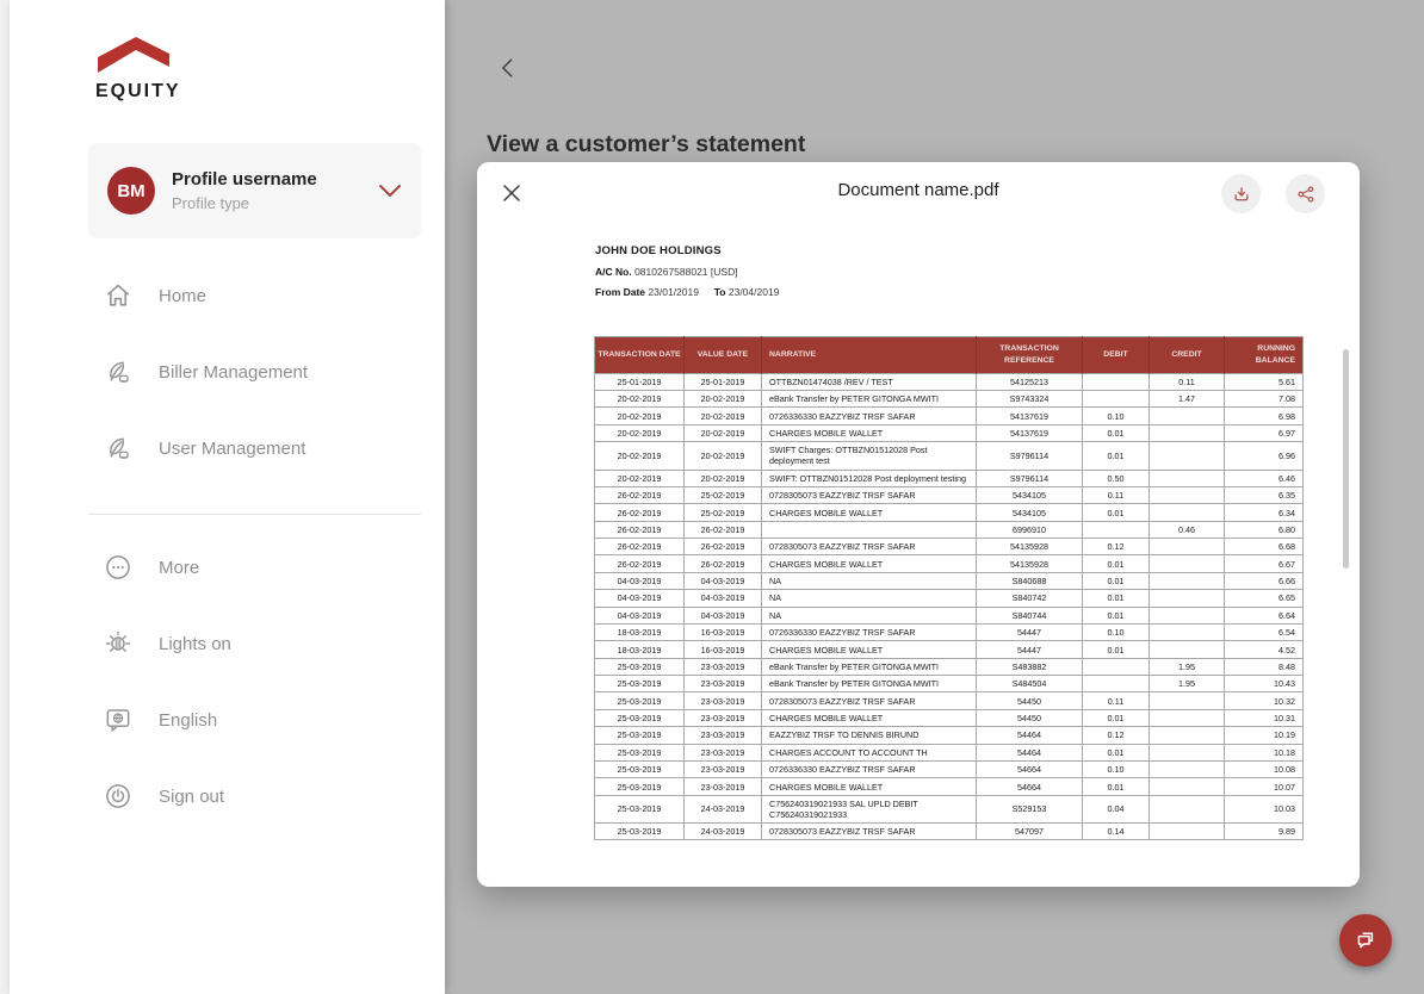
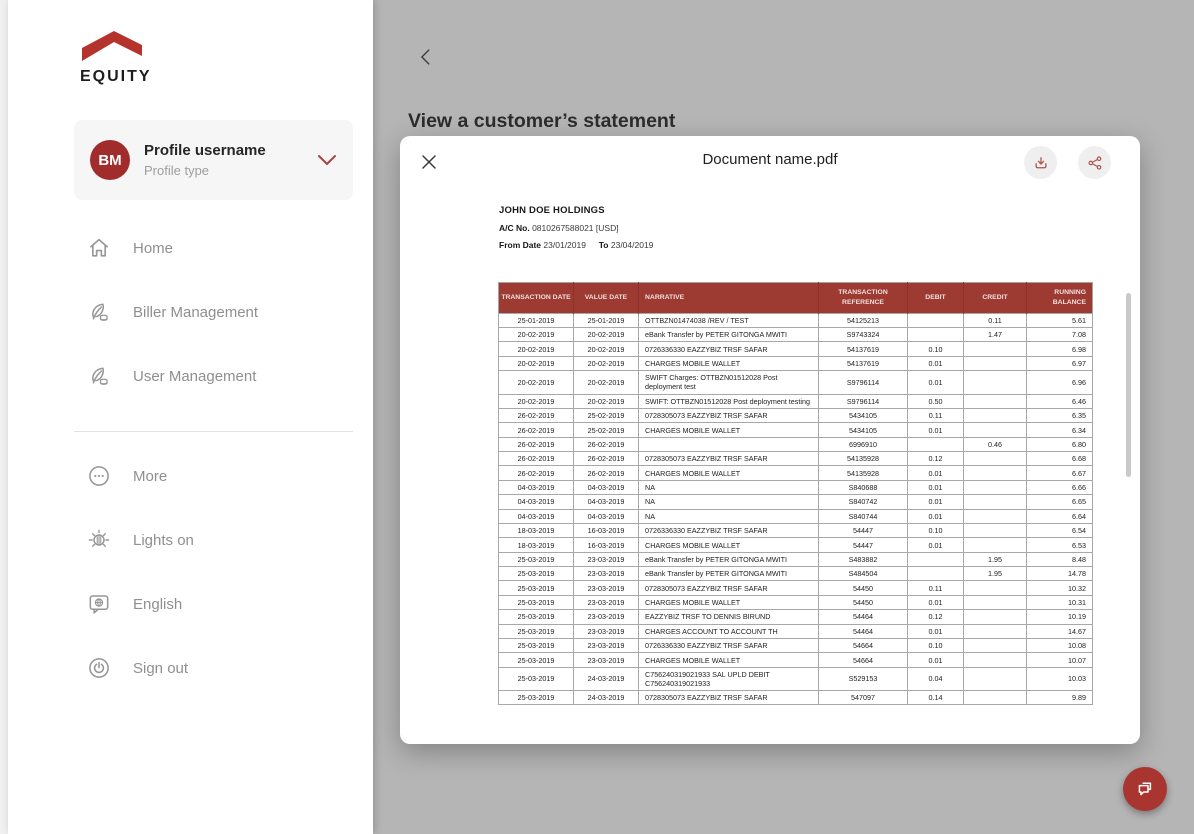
  EQUITY
  BM
  Profile username
  Profile type
  Home
  Biller Management
  User Management
  More
  Lights on
  English
  Sign out
  View a customer’s statement
  Document name.pdf
  JOHN DOE HOLDINGS
  A/C No. 0810267588021 [USD]
  From Date 23/01/2019 To 23/04/2019
  25-01-2019	25-01-2019	OTTBZN01474038 /REV / TEST	54125213		0.11	5.61
  20-02-2019	20-02-2019	eBank Transfer by PETER GITONGA MWITI	S9743324		1.47	7.08
  20-02-2019	20-02-2019	0726336330 EAZZYBIZ TRSF SAFAR	54137619	0.10		6.98
  20-02-2019	20-02-2019	CHARGES MOBILE WALLET	54137619	0.01		6.97
  20-02-2019	20-02-2019	SWIFT Charges: OTTBZN01512028 Post deployment test	S9796114	0.01		6.96
  20-02-2019	20-02-2019	SWIFT: OTTBZN01512028 Post deployment testing	S9796114	0.50		6.46
  26-02-2019	25-02-2019	0728305073 EAZZYBIZ TRSF SAFAR	5434105	0.11		6.35
  26-02-2019	25-02-2019	CHARGES MOBILE WALLET	5434105	0.01		6.34
  26-02-2019	26-02-2019		6996910		0.46	6.80
  26-02-2019	26-02-2019	0728305073 EAZZYBIZ TRSF SAFAR	54135928	0.12		6.68
  26-02-2019	26-02-2019	CHARGES MOBILE WALLET	54135928	0.01		6.67
  04-03-2019	04-03-2019	NA	S840688	0.01		6.66
  04-03-2019	04-03-2019	NA	S840742	0.01		6.65
  04-03-2019	04-03-2019	NA	S840744	0.01		6.64
  18-03-2019	16-03-2019	0726336330 EAZZYBIZ TRSF SAFAR	54447	0.10		6.54
- 18-03-2019	16-03-2019	CHARGES MOBILE WALLET	54447	0.01		4.52
+ 18-03-2019	16-03-2019	CHARGES MOBILE WALLET	54447	0.01		6.53
  25-03-2019	23-03-2019	eBank Transfer by PETER GITONGA MWITI	S483882		1.95	8.48
- 25-03-2019	23-03-2019	eBank Transfer by PETER GITONGA MWITI	S484504		1.95	10.43
+ 25-03-2019	23-03-2019	eBank Transfer by PETER GITONGA MWITI	S484504		1.95	14.78
  25-03-2019	23-03-2019	0728305073 EAZZYBIZ TRSF SAFAR	54450	0.11		10.32
  25-03-2019	23-03-2019	CHARGES MOBILE WALLET	54450	0.01		10.31
  25-03-2019	23-03-2019	EAZZYBIZ TRSF TO DENNIS BIRUND	54464	0.12		10.19
- 25-03-2019	23-03-2019	CHARGES ACCOUNT TO ACCOUNT TH	54464	0.01		10.18
+ 25-03-2019	23-03-2019	CHARGES ACCOUNT TO ACCOUNT TH	54464	0.01		14.67
  25-03-2019	23-03-2019	0726336330 EAZZYBIZ TRSF SAFAR	54664	0.10		10.08
  25-03-2019	23-03-2019	CHARGES MOBILE WALLET	54664	0.01		10.07
  25-03-2019	24-03-2019	C756240319021933 SAL UPLD DEBIT C756240319021933	S529153	0.04		10.03
  25-03-2019	24-03-2019	0728305073 EAZZYBIZ TRSF SAFAR	547097	0.14		9.89
